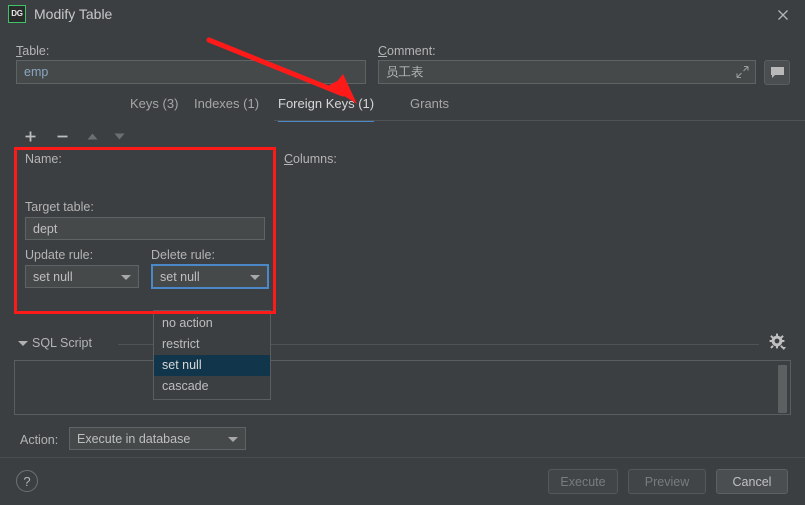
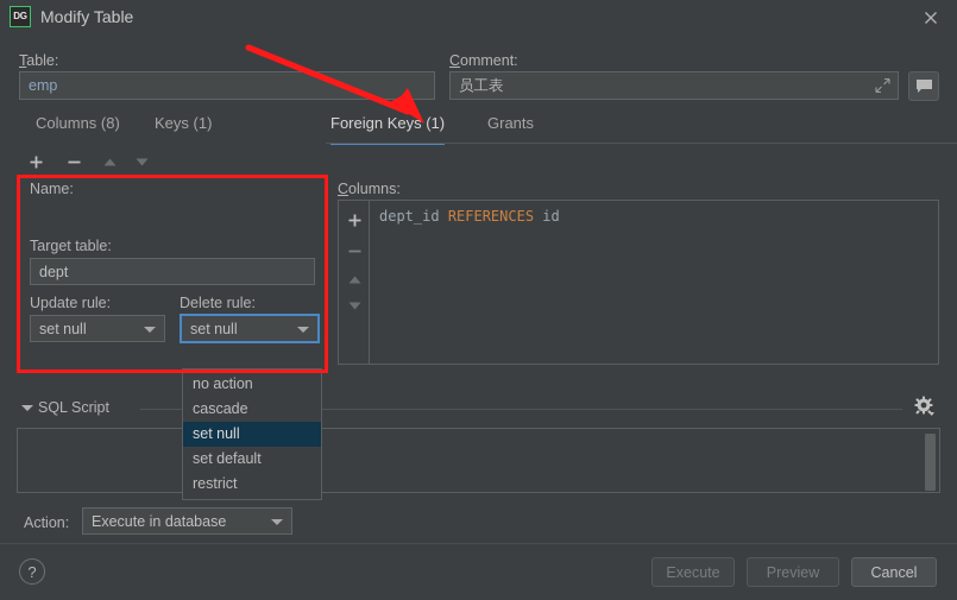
  DG
  Modify Table
  Table:
  emp
  Comment:
  员工表
+ Columns (8)
- Keys (3)
+ Keys (1)
- Indexes (1)
  Foreign Keys (1)
  Grants
  Name:
  Target table:
  dept
  Update rule:
  set null
  Delete rule:
  set null
  Columns:
+ dept_id REFERENCES id
  SQL Script
  Action:
  Execute in database
  ?
  Execute
  Preview
  Cancel
  no action
- restrict
+ cascade
  set null
+ set default
- cascade
+ restrict
